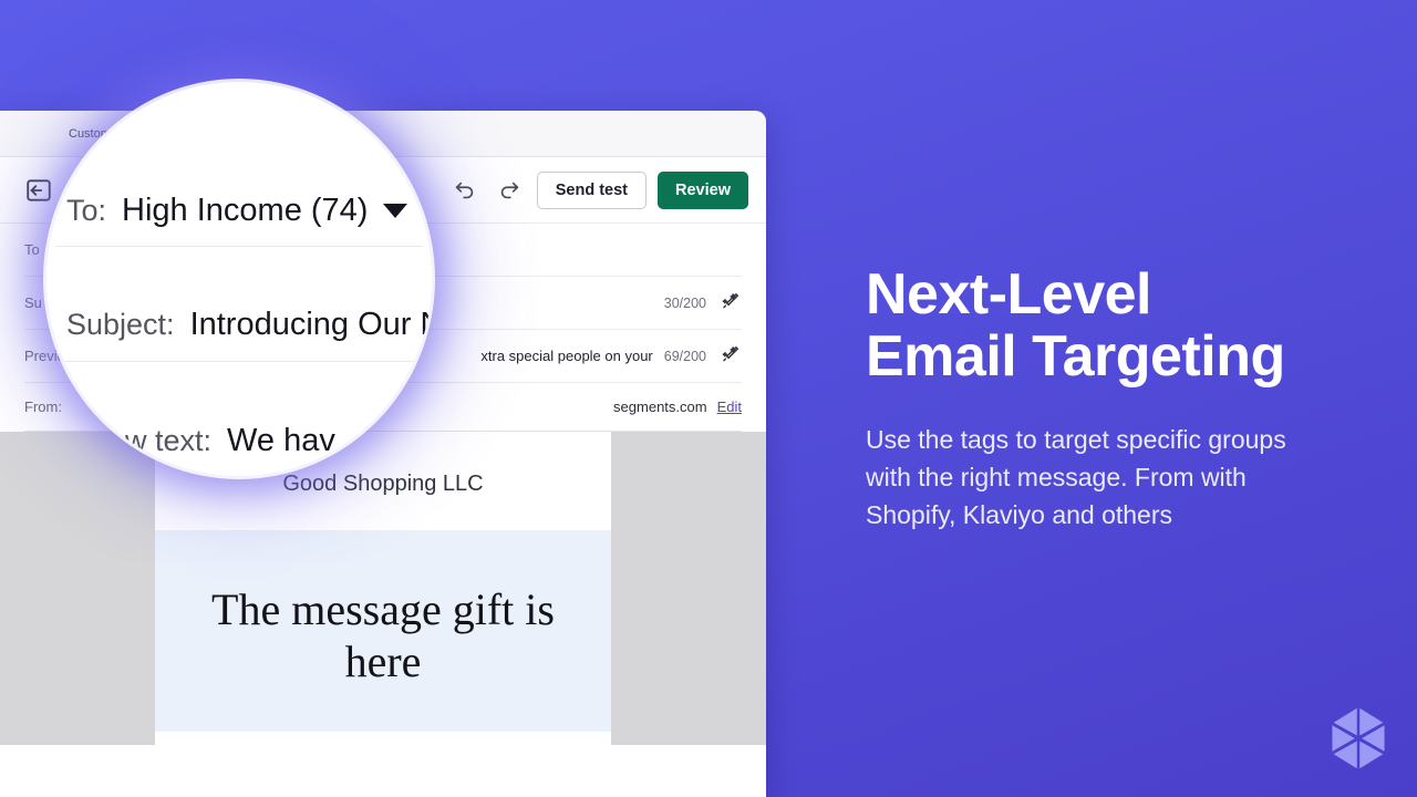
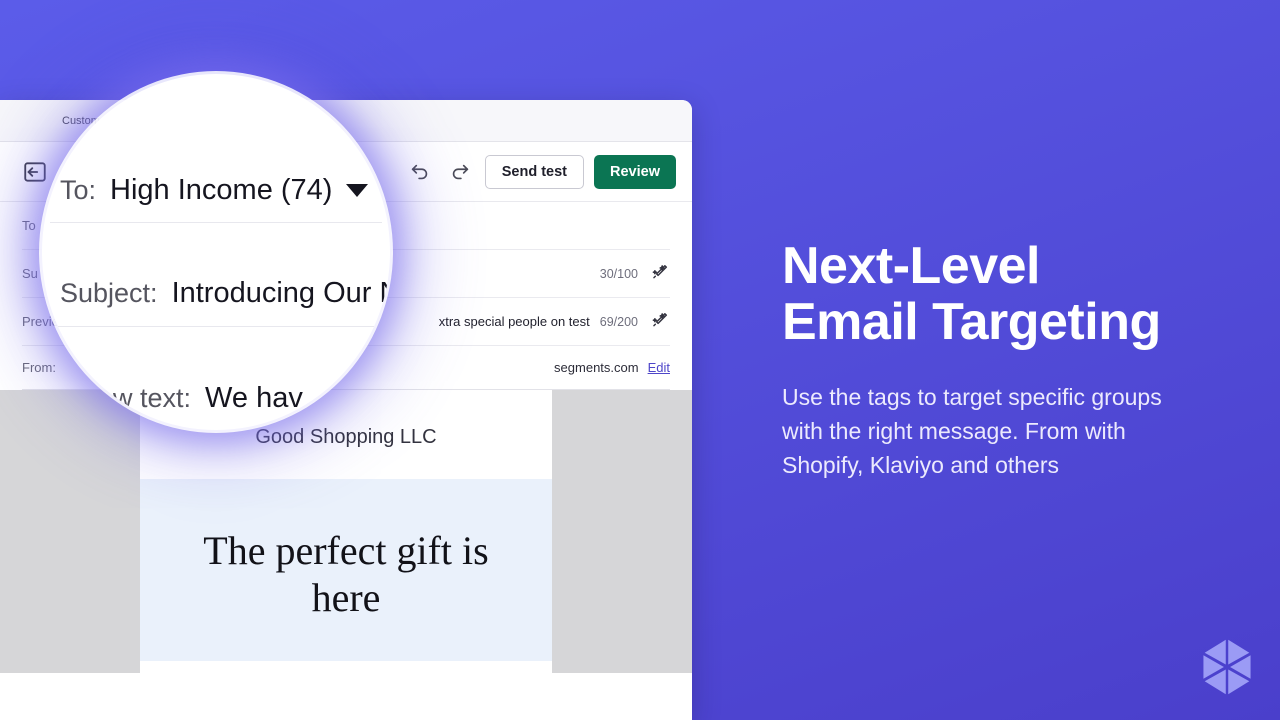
  Custom
  Send test
  Review
  To
  Su
- 30/200
+ 30/100
  Previ
- xtra special people on your
+ xtra special people on test
  69/200
  From:
  segments.com
  Edit
  Good Shopping LLC
- The message gift is here
+ The perfect gift is here
  To:
  High Income (74)
  Subject:
  Introducing Our N
  iew text:
  We hav
  Next-Level Email Targeting
  Use the tags to target specific groups with the right message. From with Shopify, Klaviyo and others
